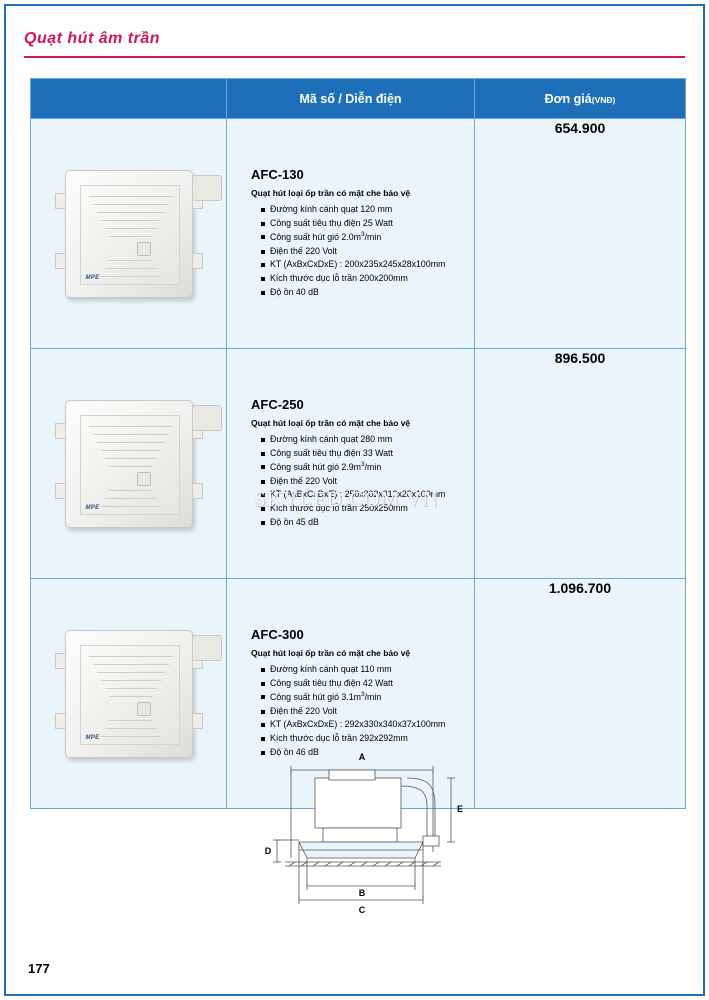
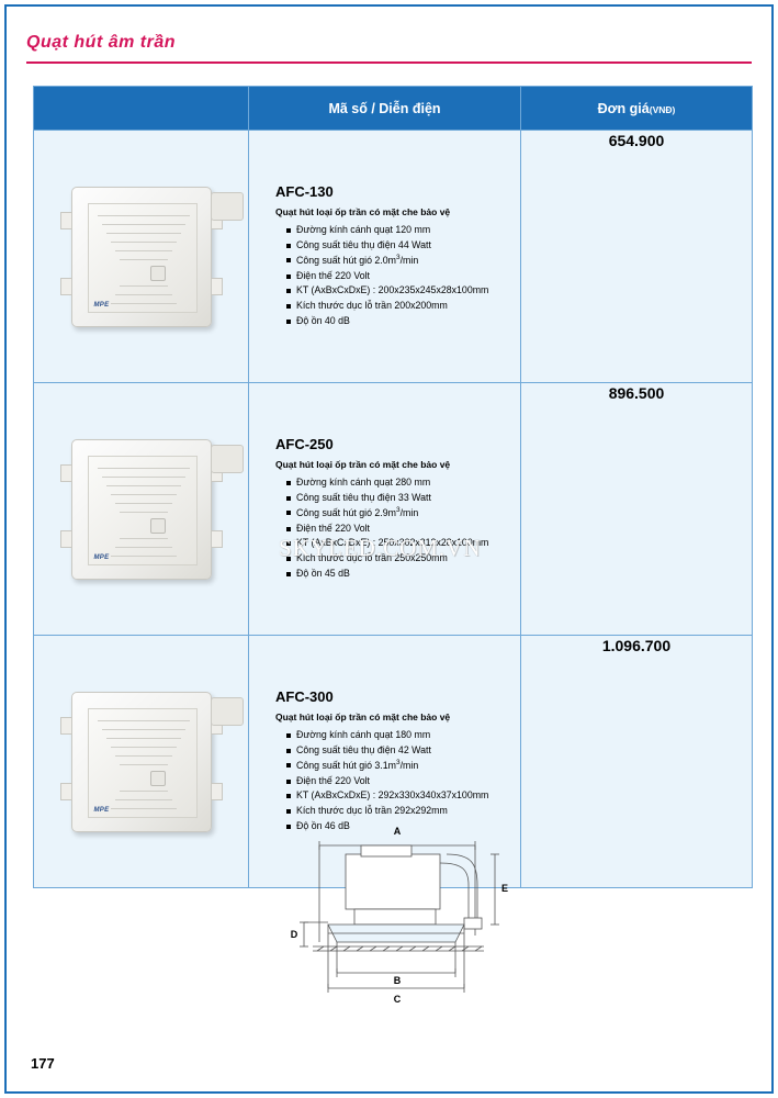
  Quạt hút âm trần
  	Mã số / Diễn điện	Đơn giá(VNĐ)
- 	AFC-130 Quạt hút loại ốp trần có mặt che bảo vệ Đường kính cánh quạt 120 mm Công suất tiêu thụ điện 25 Watt Công suất hút gió 2.0m /min Điện thế 220 Volt KT (AxBxCxDxE) : 200x235x245x28x100mm Kích thước dục lỗ trần 200x200mm Độ ồn 40 dB	654.900
+ 	AFC-130 Quạt hút loại ốp trần có mặt che bảo vệ Đường kính cánh quạt 120 mm Công suất tiêu thụ điện 44 Watt Công suất hút gió 2.0m /min Điện thế 220 Volt KT (AxBxCxDxE) : 200x235x245x28x100mm Kích thước dục lỗ trần 200x200mm Độ ồn 40 dB	654.900
  	AFC-250 Quạt hút loại ốp trần có mặt che bảo vệ Đường kính cánh quạt 280 mm Công suất tiêu thụ điện 33 Watt Công suất hút gió 2.9m /min Điện thế 220 Volt KT (AxBxCxDxE) : 250x302x312x28x100mm Kích thước dục lỗ trần 250x250mm Độ ồn 45 dB	896.500
- 	AFC-300 Quạt hút loại ốp trần có mặt che bảo vệ Đường kính cánh quạt 110 mm Công suất tiêu thụ điện 42 Watt Công suất hút gió 3.1m /min Điện thế 220 Volt KT (AxBxCxDxE) : 292x330x340x37x100mm Kích thước dục lỗ trần 292x292mm Độ ồn 46 dB	1.096.700
+ 	AFC-300 Quạt hút loại ốp trần có mặt che bảo vệ Đường kính cánh quạt 180 mm Công suất tiêu thụ điện 42 Watt Công suất hút gió 3.1m /min Điện thế 220 Volt KT (AxBxCxDxE) : 292x330x340x37x100mm Kích thước dục lỗ trần 292x292mm Độ ồn 46 dB	1.096.700
  SKYLED.COM.VN
  A
  B
  C
  D
  E
  177
